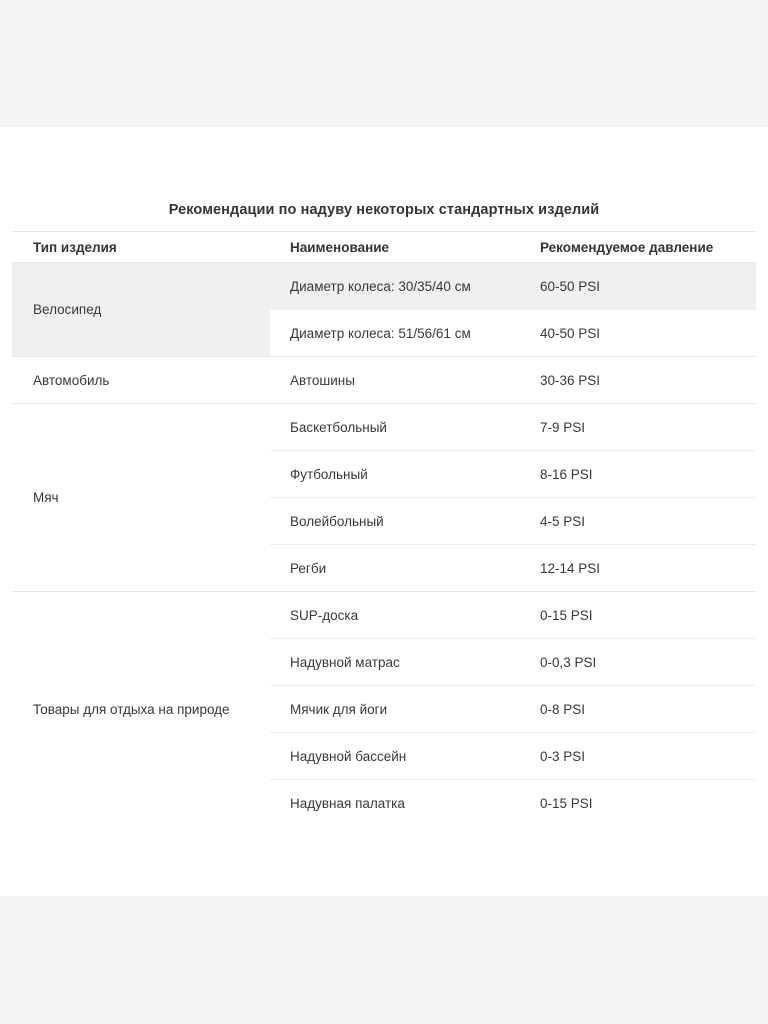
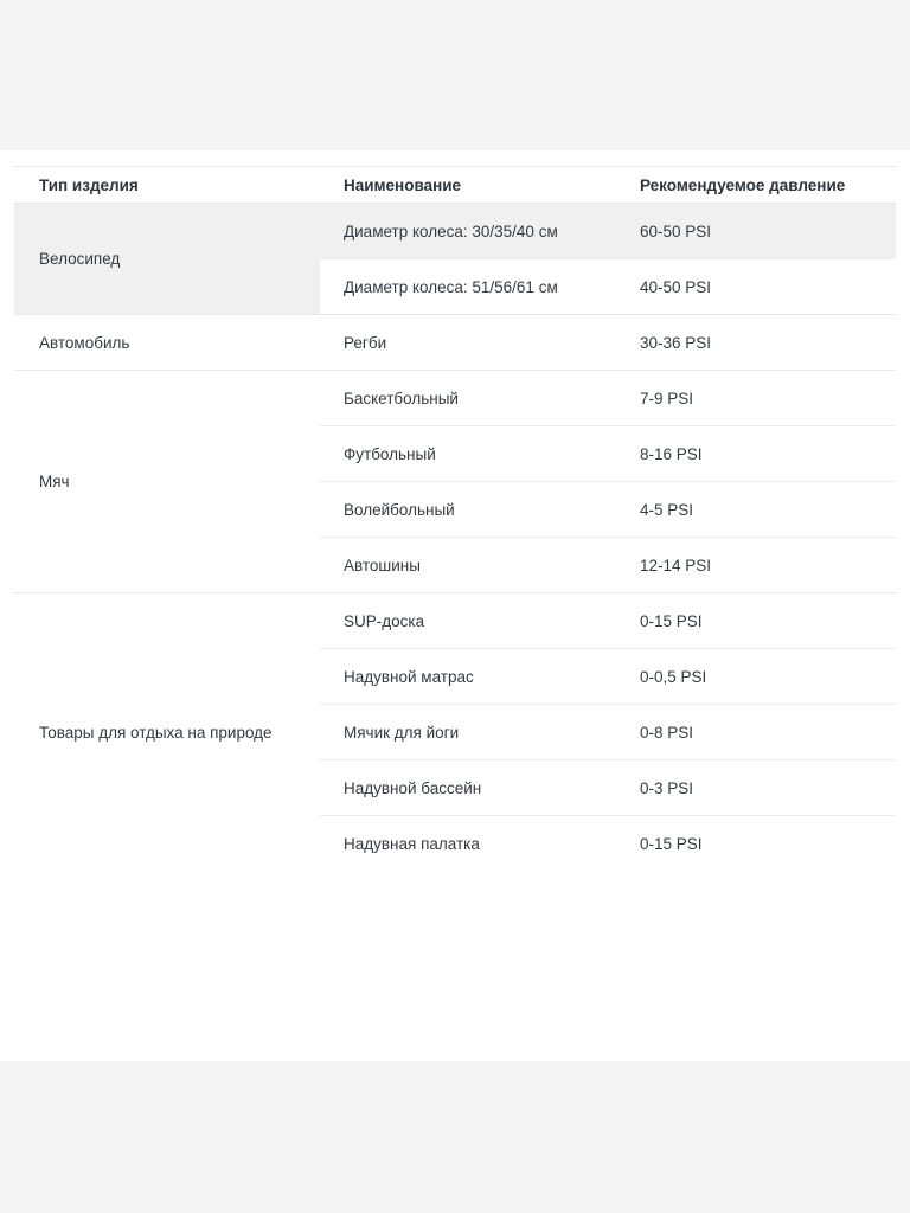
- Рекомендации по надуву некоторых стандартных изделий
  Тип изделия	Наименование	Рекомендуемое давление
  Велосипед	Диаметр колеса: 30/35/40 см	60-50 PSI
  Диаметр колеса: 51/56/61 см	40-50 PSI
- Автомобиль	Автошины	30-36 PSI
+ Автомобиль	Регби	30-36 PSI
  Мяч	Баскетбольный	7-9 PSI
  Футбольный	8-16 PSI
  Волейбольный	4-5 PSI
- Регби	12-14 PSI
+ Автошины	12-14 PSI
  Товары для отдыха на природе	SUP-доска	0-15 PSI
- Надувной матрас	0-0,3 PSI
+ Надувной матрас	0-0,5 PSI
  Мячик для йоги	0-8 PSI
  Надувной бассейн	0-3 PSI
  Надувная палатка	0-15 PSI
